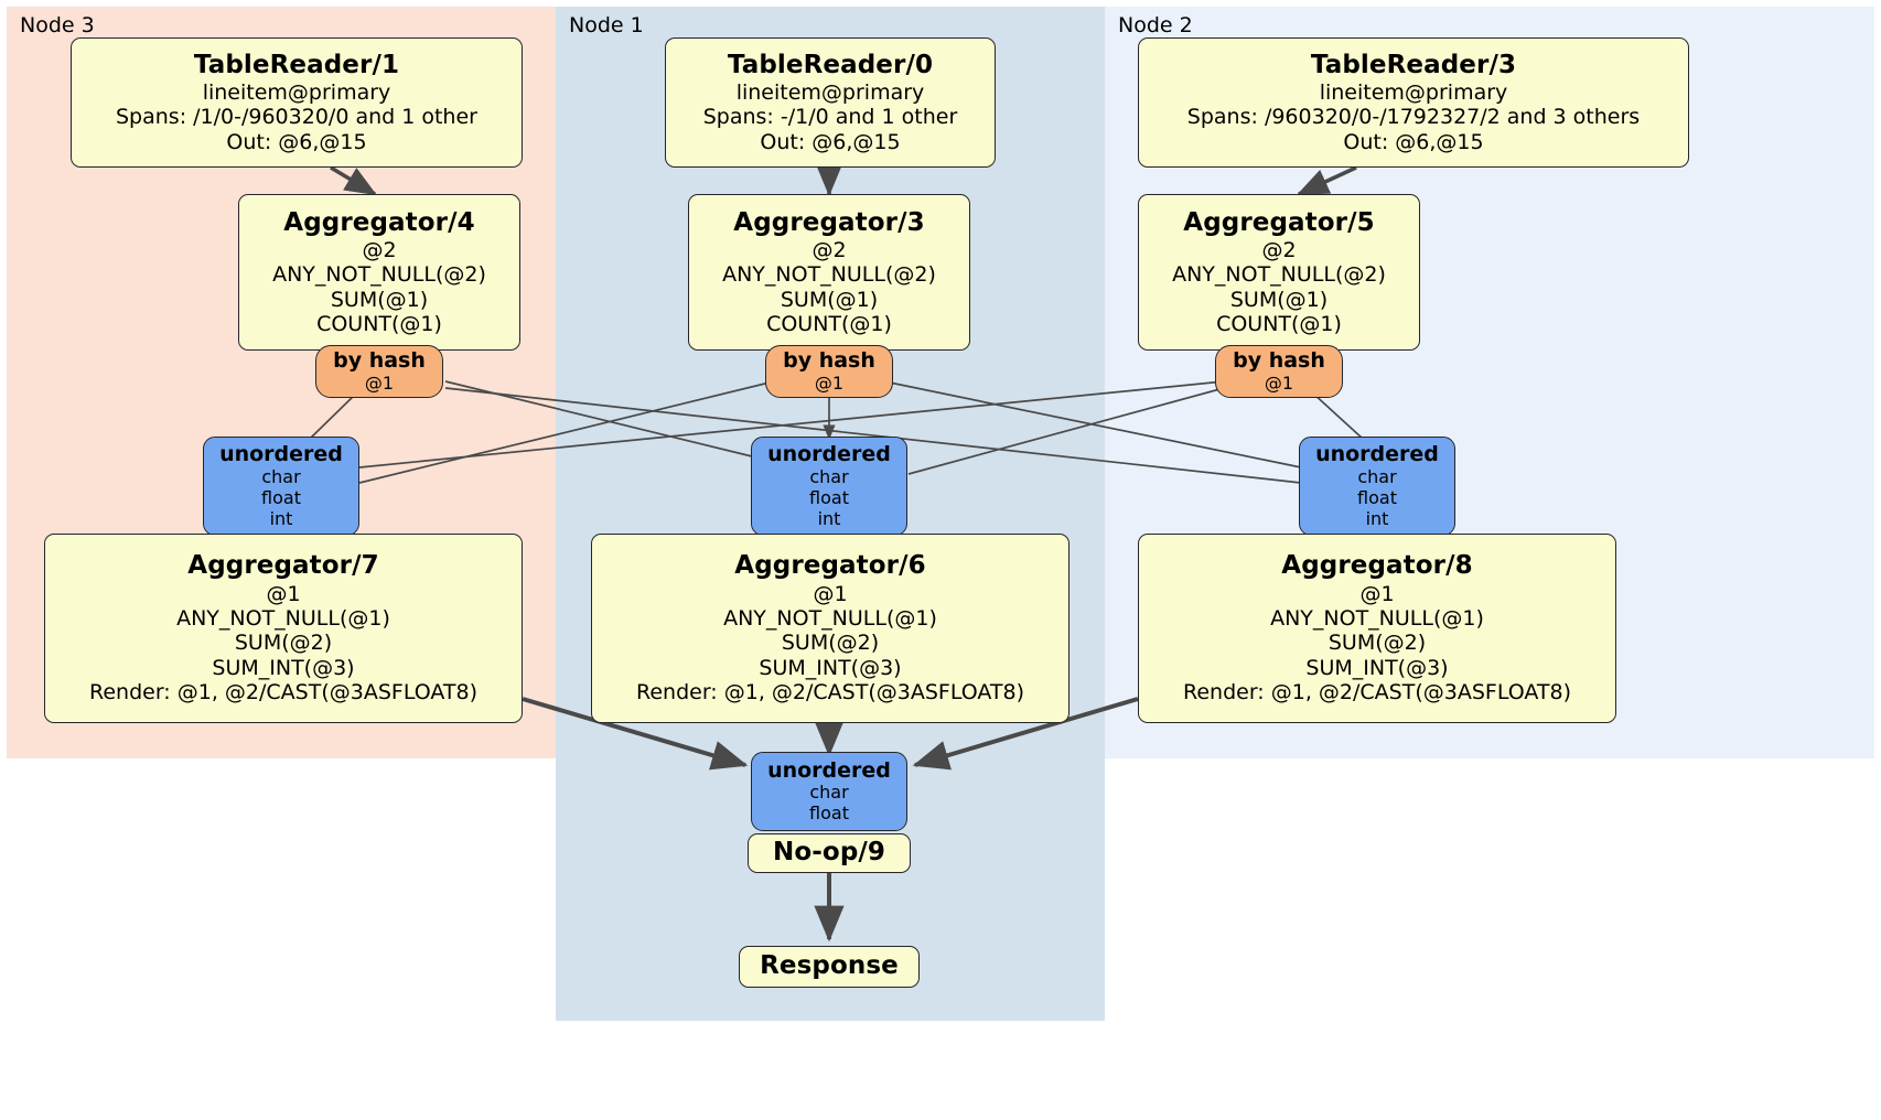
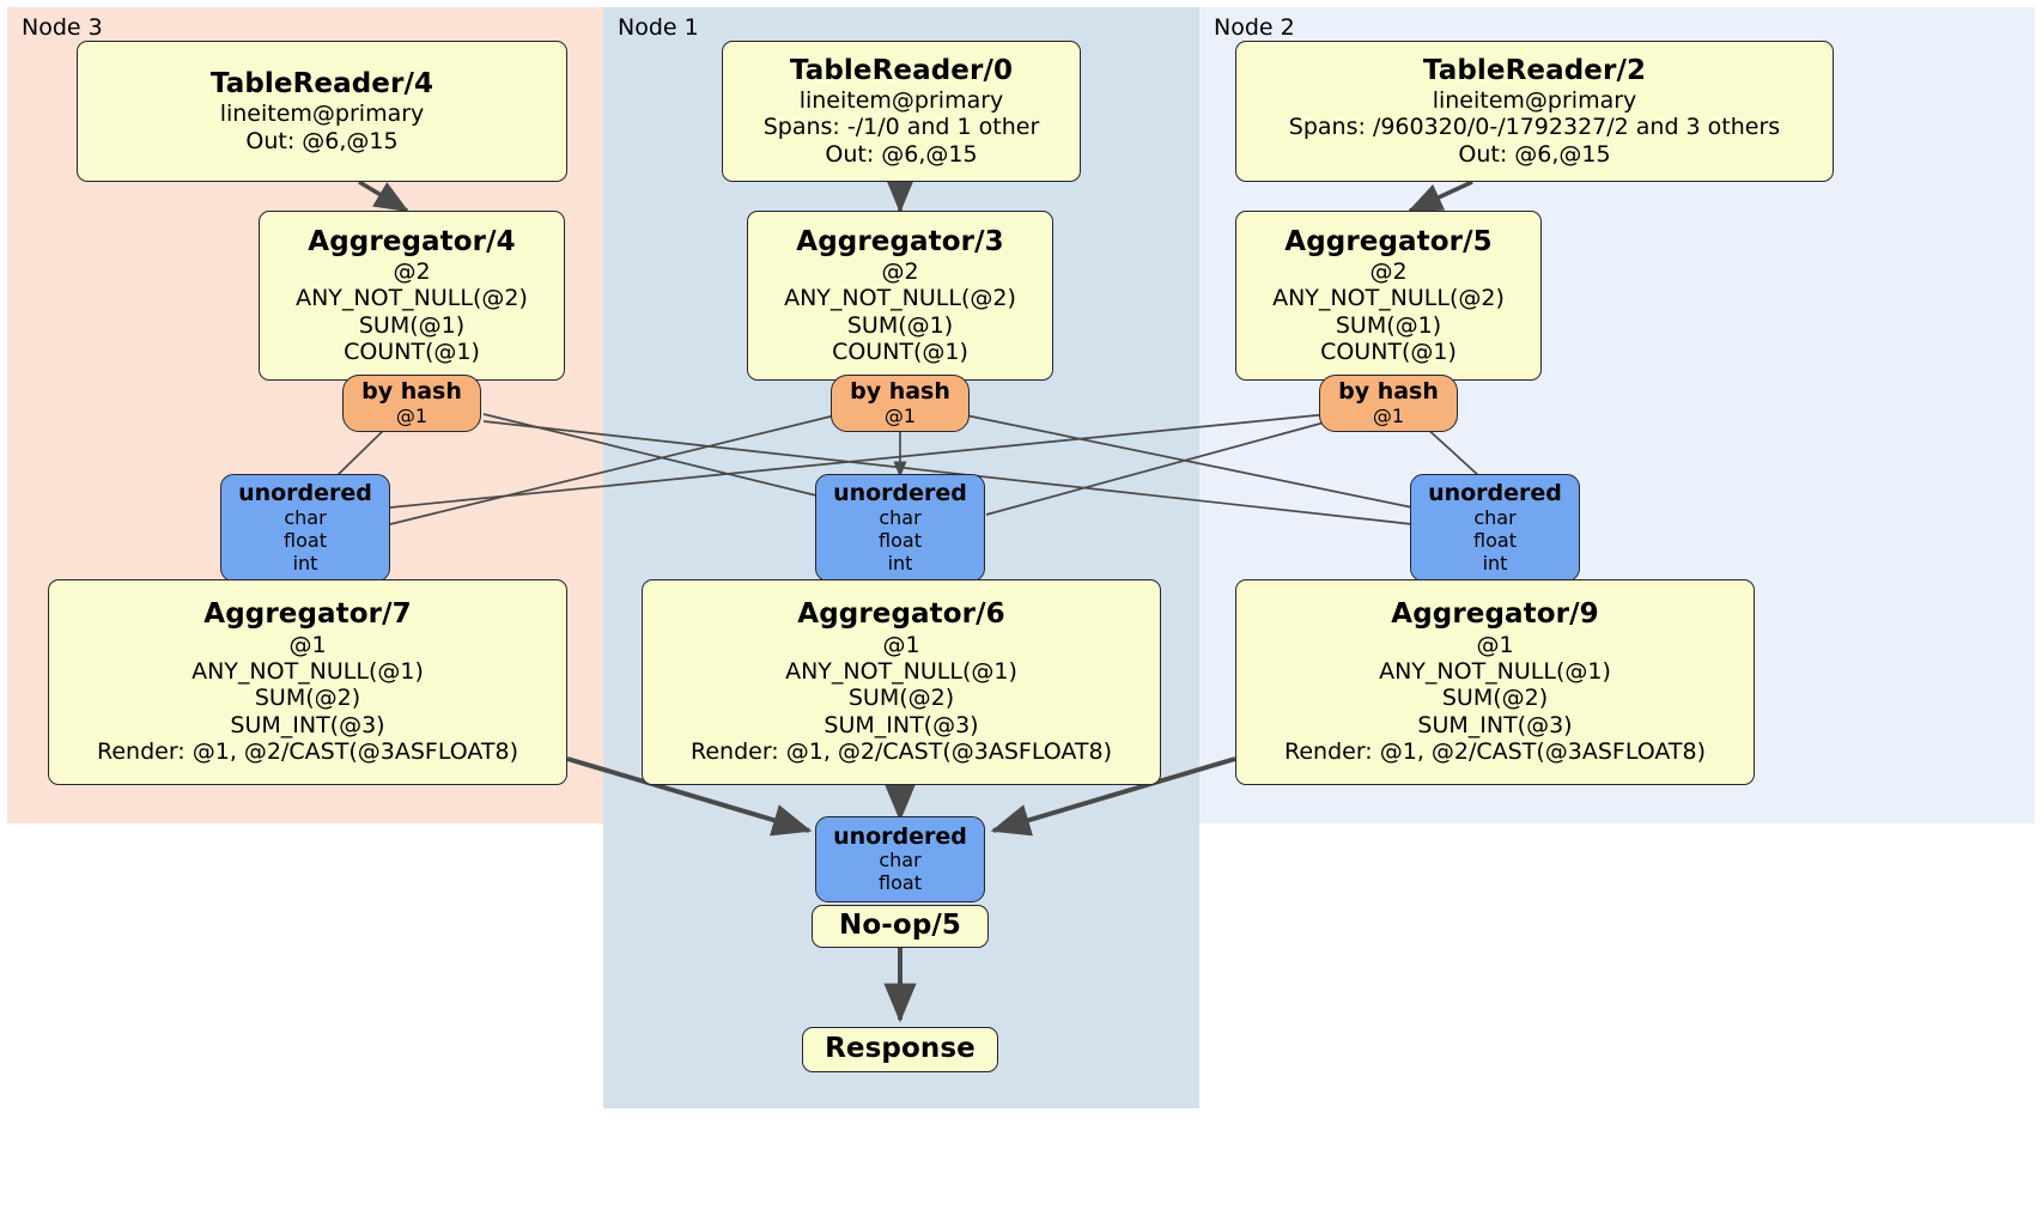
  Node 3
  Node 1
  Node 2
- TableReader/1
+ TableReader/4
  lineitem@primary
- Spans: /1/0-/960320/0 and 1 other
  Out: @6,@15
  TableReader/0
  lineitem@primary
  Spans: -/1/0 and 1 other
  Out: @6,@15
- TableReader/3
+ TableReader/2
  lineitem@primary
  Spans: /960320/0-/1792327/2 and 3 others
  Out: @6,@15
  Aggregator/4
  @2
  ANY_NOT_NULL(@2)
  SUM(@1)
  COUNT(@1)
  Aggregator/3
  @2
  ANY_NOT_NULL(@2)
  SUM(@1)
  COUNT(@1)
  Aggregator/5
  @2
  ANY_NOT_NULL(@2)
  SUM(@1)
  COUNT(@1)
  by hash
  @1
  by hash
  @1
  by hash
  @1
  unordered
  char
  float
  int
  unordered
  char
  float
  int
  unordered
  char
  float
  int
  Aggregator/7
  @1
  ANY_NOT_NULL(@1)
  SUM(@2)
  SUM_INT(@3)
  Render: @1, @2/CAST(@3ASFLOAT8)
  Aggregator/6
  @1
  ANY_NOT_NULL(@1)
  SUM(@2)
  SUM_INT(@3)
  Render: @1, @2/CAST(@3ASFLOAT8)
- Aggregator/8
+ Aggregator/9
  @1
  ANY_NOT_NULL(@1)
  SUM(@2)
  SUM_INT(@3)
  Render: @1, @2/CAST(@3ASFLOAT8)
  unordered
  char
  float
- No-op/9
+ No-op/5
  Response
